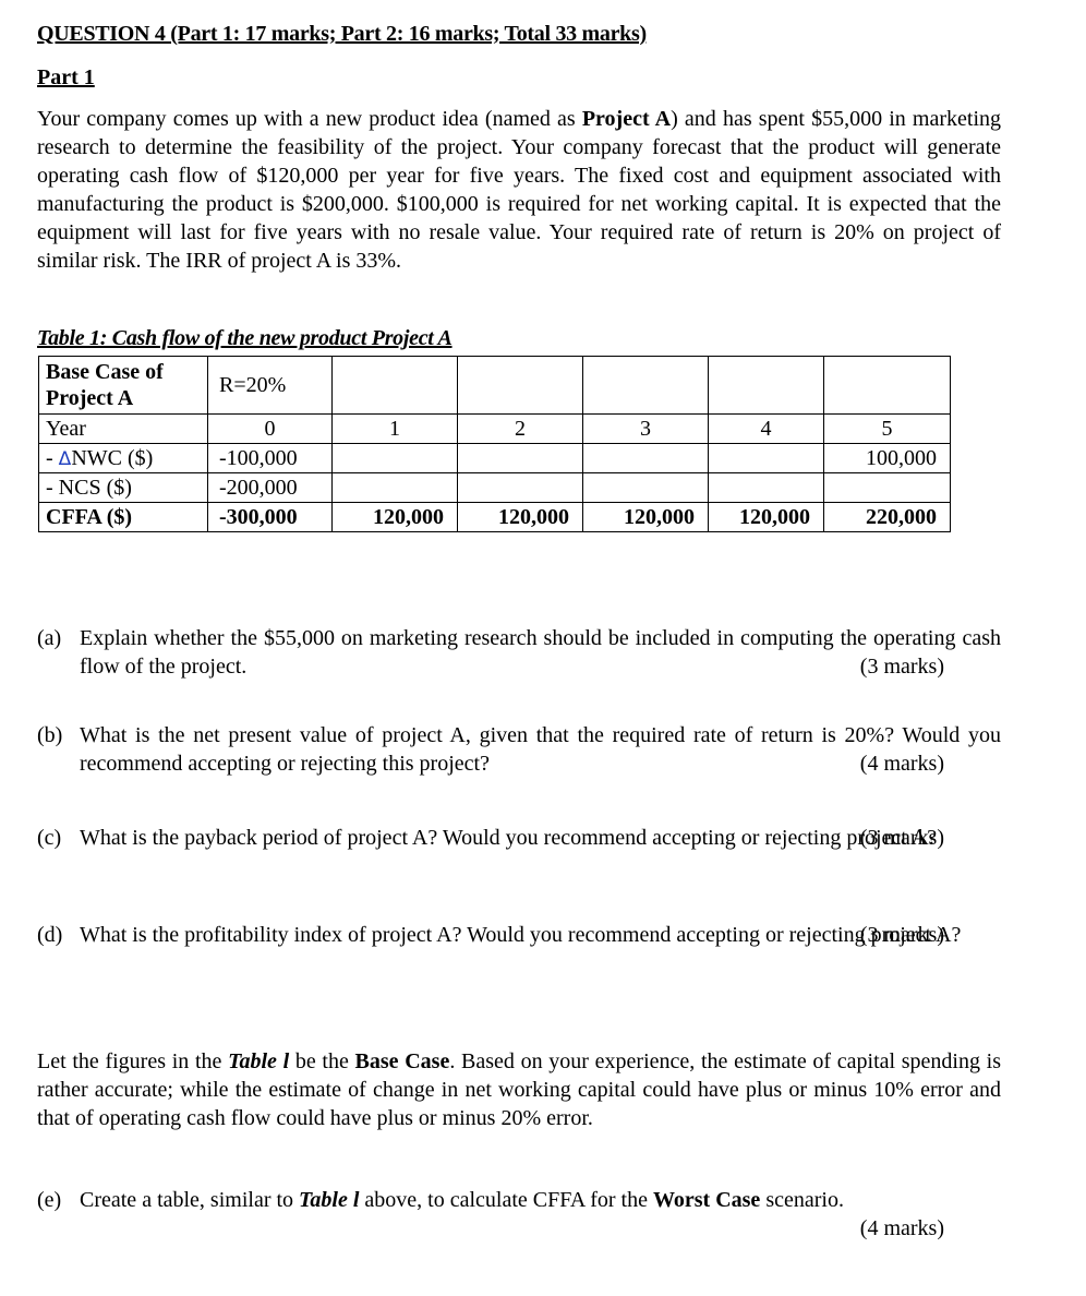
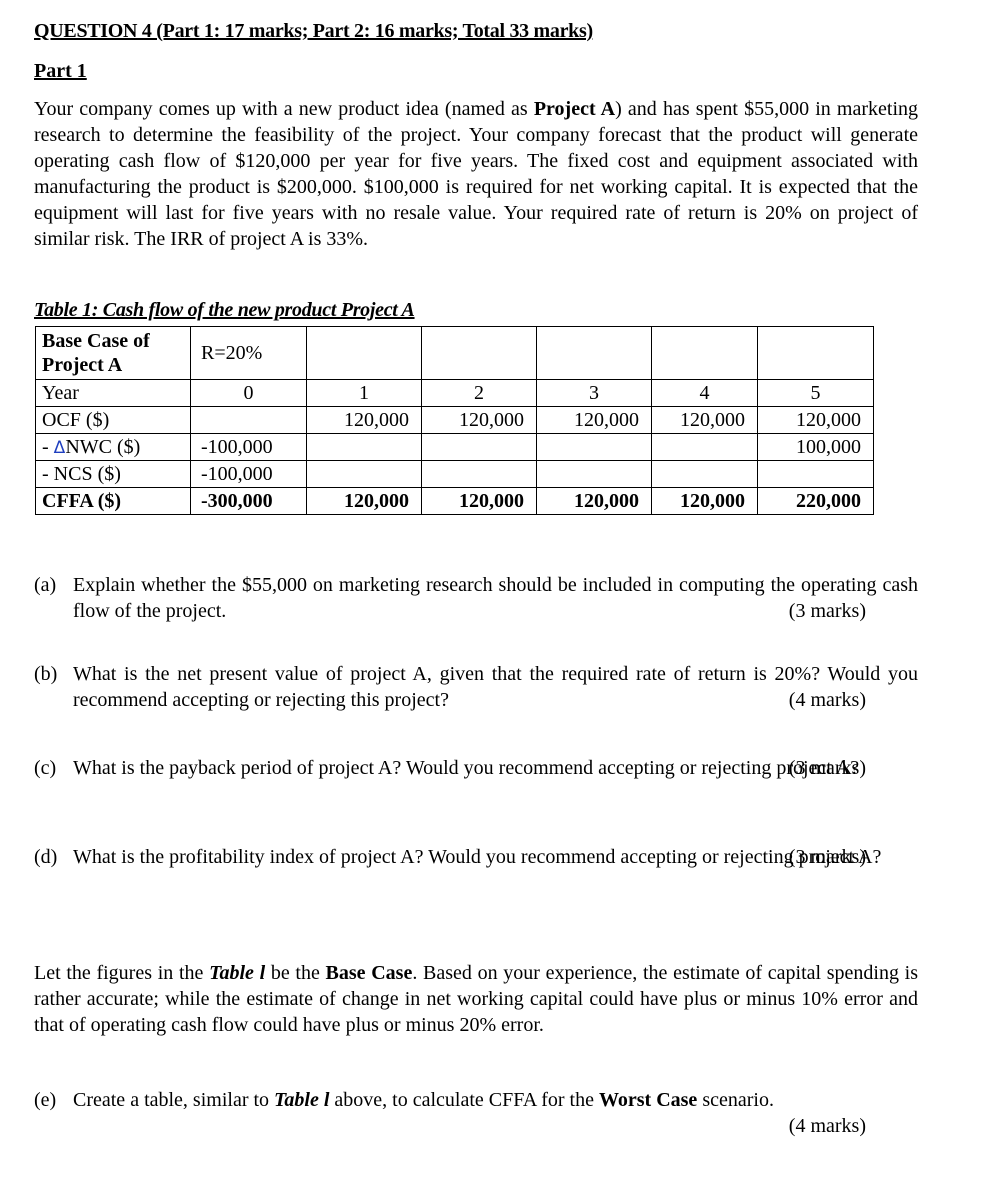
  QUESTION 4 (Part 1: 17 marks; Part 2: 16 marks; Total 33 marks)
  Part 1
  Your company comes up with a new product idea (named as Project A) and has spent $55,000 in marketing research to determine the feasibility of the project. Your company forecast that the product will generate operating cash flow of $120,000 per year for five years. The fixed cost and equipment associated with manufacturing the product is $200,000. $100,000 is required for net working capital. It is expected that the equipment will last for five years with no resale value. Your required rate of return is 20% on project of similar risk. The IRR of project A is 33%.
  Table 1: Cash flow of the new product Project A
  Base Case of Project A	R=20%
  Year	0	1	2	3	4	5
+ OCF ($)		120,000	120,000	120,000	120,000	120,000
  - ΔNWC ($)	-100,000					100,000
- - NCS ($)	-200,000
+ - NCS ($)	-100,000
  CFFA ($)	-300,000	120,000	120,000	120,000	120,000	220,000
  (a)
  Explain whether the $55,000 on marketing research should be included in computing the operating cash flow of the project.
  (3 marks)
  (b)
  What is the net present value of project A, given that the required rate of return is 20%? Would you recommend accepting or rejecting this project?
  (4 marks)
  (c)
  What is the payback period of project A? Would you recommend accepting or rejecting project A?
  (3 marks)
  (d)
  What is the profitability index of project A? Would you recommend accepting or rejecting project A?
  (3 marks)
  Let the figures in the Table l be the Base Case. Based on your experience, the estimate of capital spending is rather accurate; while the estimate of change in net working capital could have plus or minus 10% error and that of operating cash flow could have plus or minus 20% error.
  (e)
  Create a table, similar to Table l above, to calculate CFFA for the Worst Case scenario.
  (4 marks)
